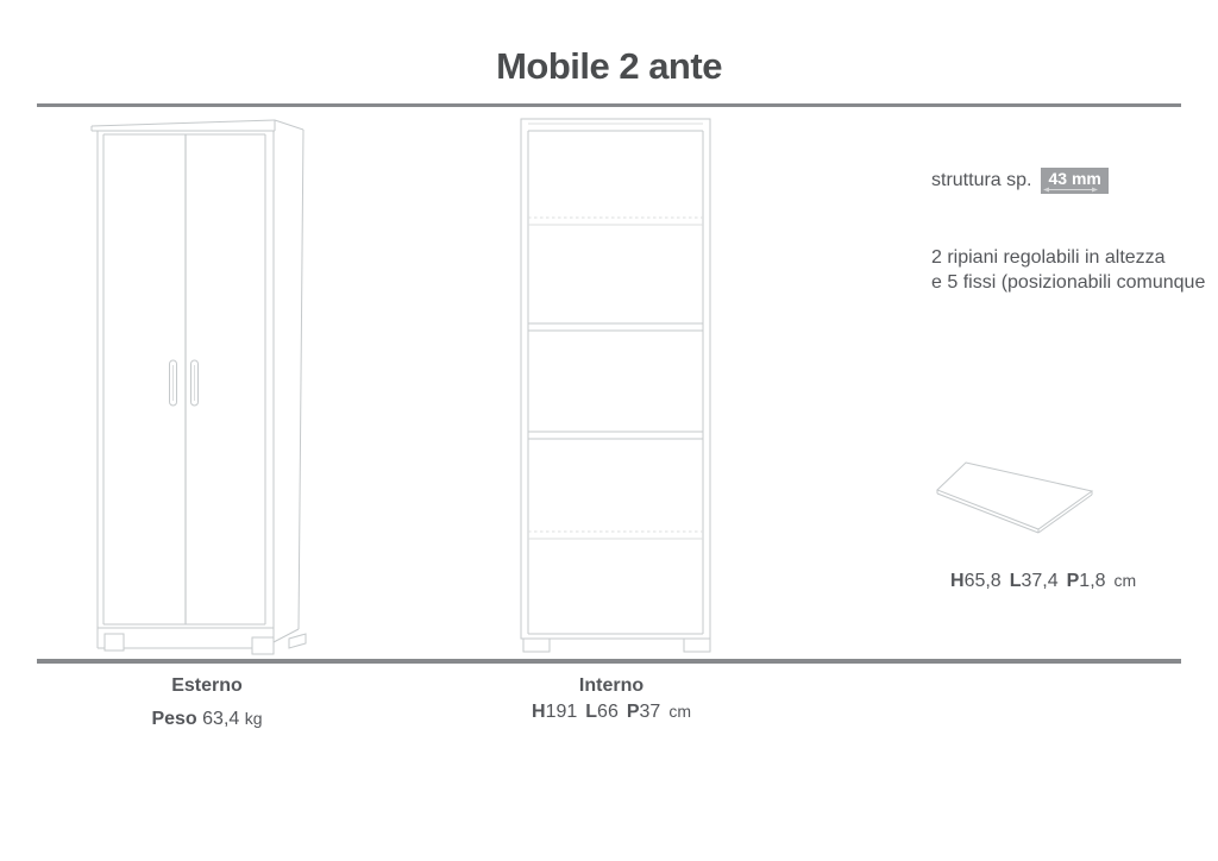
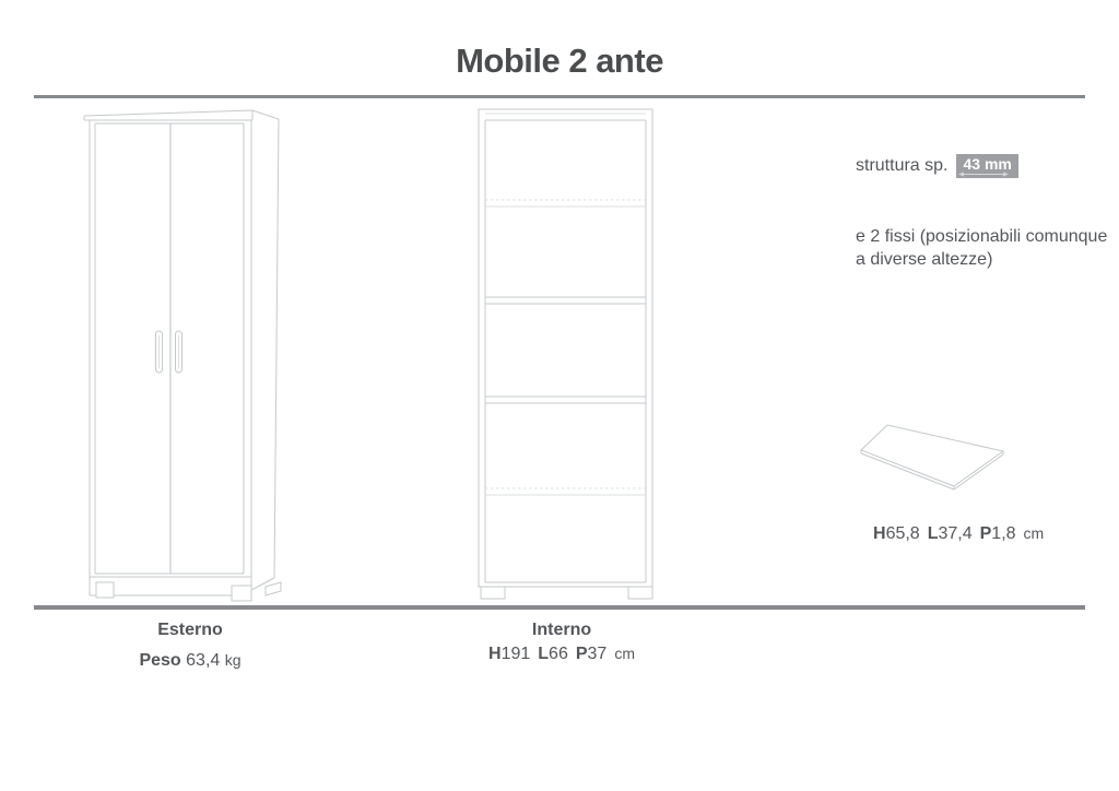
  Mobile 2 ante
  struttura sp.
  43 mm
- 2 ripiani regolabili in altezza
- e 5 fissi (posizionabili comunque
+ e 2 fissi (posizionabili comunque
+ a diverse altezze)
  H65,8 L37,4 P1,8 cm
  Esterno
  Peso 63,4 kg
  Interno
  H191 L66 P37 cm
